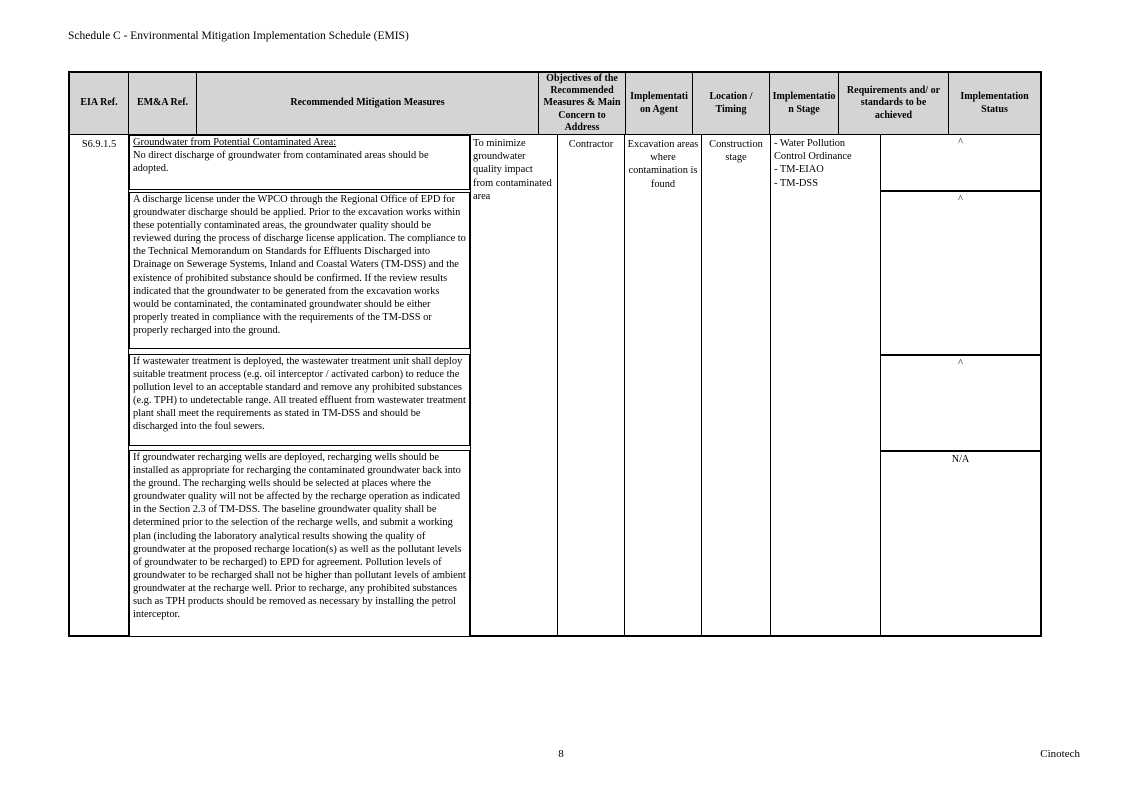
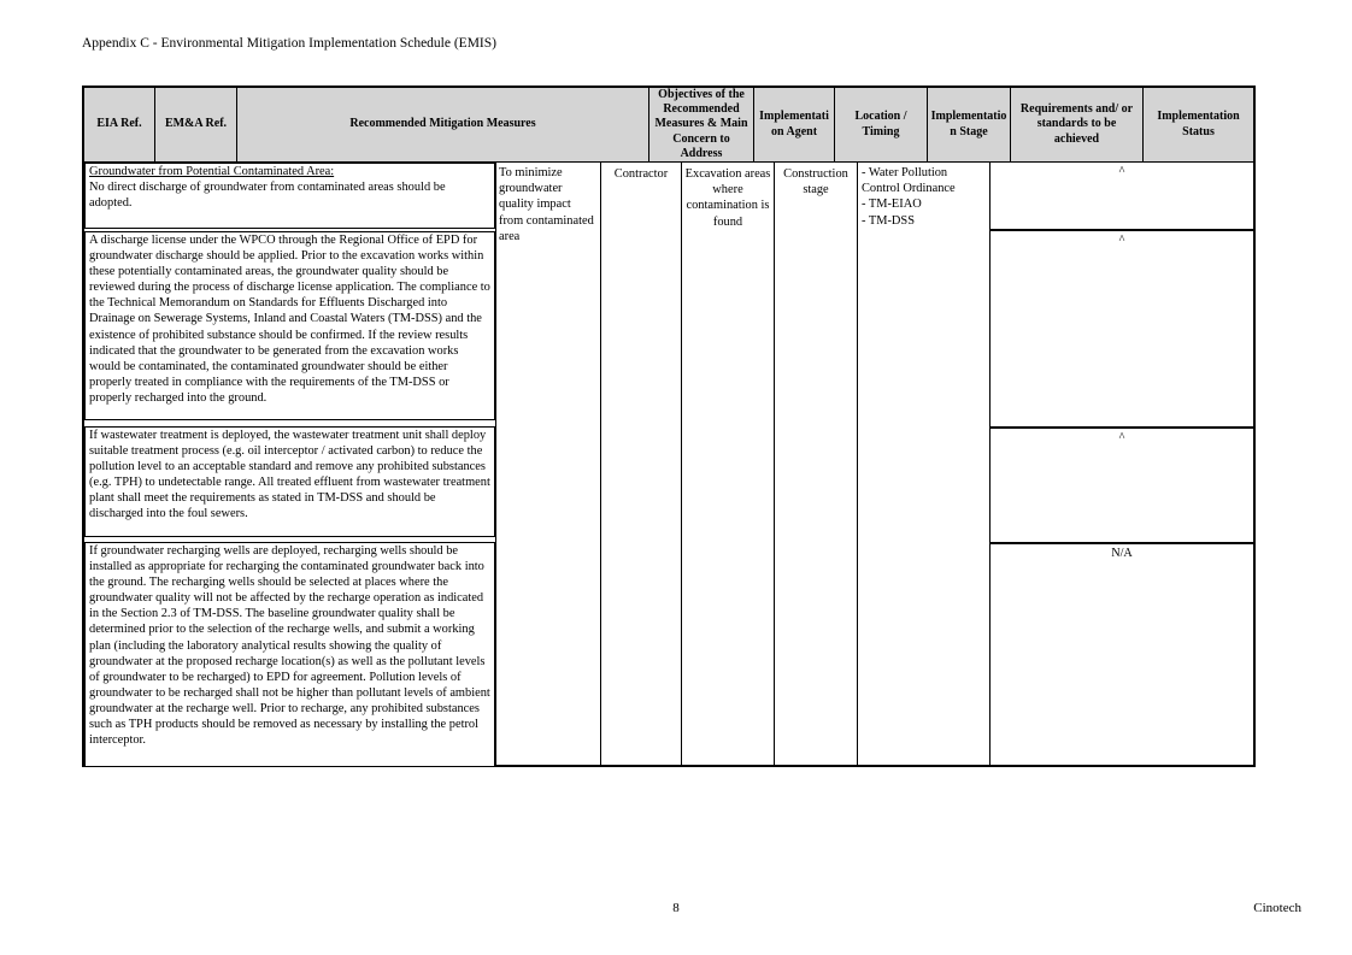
- Schedule C - Environmental Mitigation Implementation Schedule (EMIS)
+ Appendix C - Environmental Mitigation Implementation Schedule (EMIS)
  EIA Ref.
  EM&A Ref.
  Recommended Mitigation Measures
  Objectives of the Recommended Measures & Main Concern to Address
  Implementation Agent
  Location / Timing
  Implementation Stage
  Requirements and/ or standards to be achieved
  Implementation Status
- S6.9.1.5
  Groundwater from Potential Contaminated Area:
  No direct discharge of groundwater from contaminated areas should be adopted.
  A discharge license under the WPCO through the Regional Office of EPD for groundwater discharge should be applied. Prior to the excavation works within these potentially contaminated areas, the groundwater quality should be reviewed during the process of discharge license application. The compliance to the Technical Memorandum on Standards for Effluents Discharged into Drainage on Sewerage Systems, Inland and Coastal Waters (TM-DSS) and the existence of prohibited substance should be confirmed. If the review results indicated that the groundwater to be generated from the excavation works would be contaminated, the contaminated groundwater should be either properly treated in compliance with the requirements of the TM-DSS or properly recharged into the ground.
  If wastewater treatment is deployed, the wastewater treatment unit shall deploy suitable treatment process (e.g. oil interceptor / activated carbon) to reduce the pollution level to an acceptable standard and remove any prohibited substances (e.g. TPH) to undetectable range. All treated effluent from wastewater treatment plant shall meet the requirements as stated in TM-DSS and should be discharged into the foul sewers.
  If groundwater recharging wells are deployed, recharging wells should be installed as appropriate for recharging the contaminated groundwater back into the ground. The recharging wells should be selected at places where the groundwater quality will not be affected by the recharge operation as indicated in the Section 2.3 of TM-DSS. The baseline groundwater quality shall be determined prior to the selection of the recharge wells, and submit a working plan (including the laboratory analytical results showing the quality of groundwater at the proposed recharge location(s) as well as the pollutant levels of groundwater to be recharged) to EPD for agreement. Pollution levels of groundwater to be recharged shall not be higher than pollutant levels of ambient groundwater at the recharge well. Prior to recharge, any prohibited substances such as TPH products should be removed as necessary by installing the petrol interceptor.
  To minimize groundwater quality impact from contaminated area
  Contractor
  Excavation areas where contamination is found
  Construction stage
  - Water Pollution Control Ordinance
  - TM-EIAO
  - TM-DSS
  ^
  ^
  ^
  N/A
  8
  Cinotech
